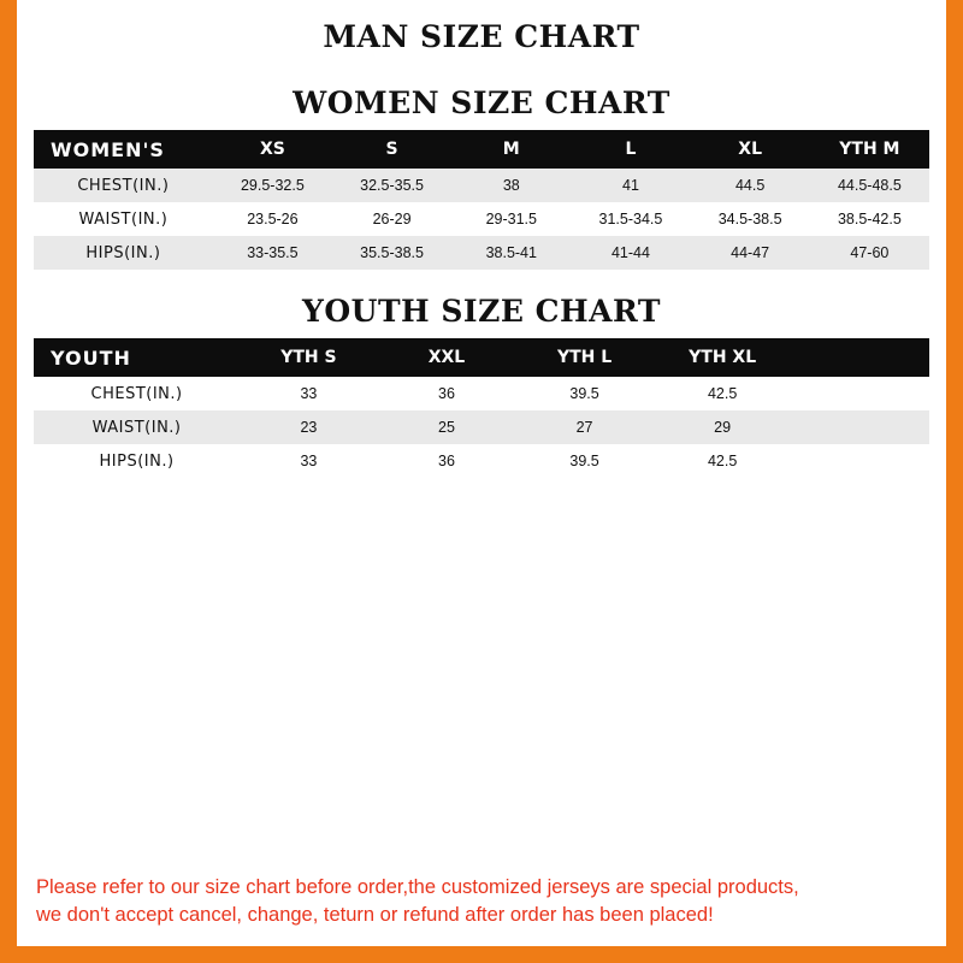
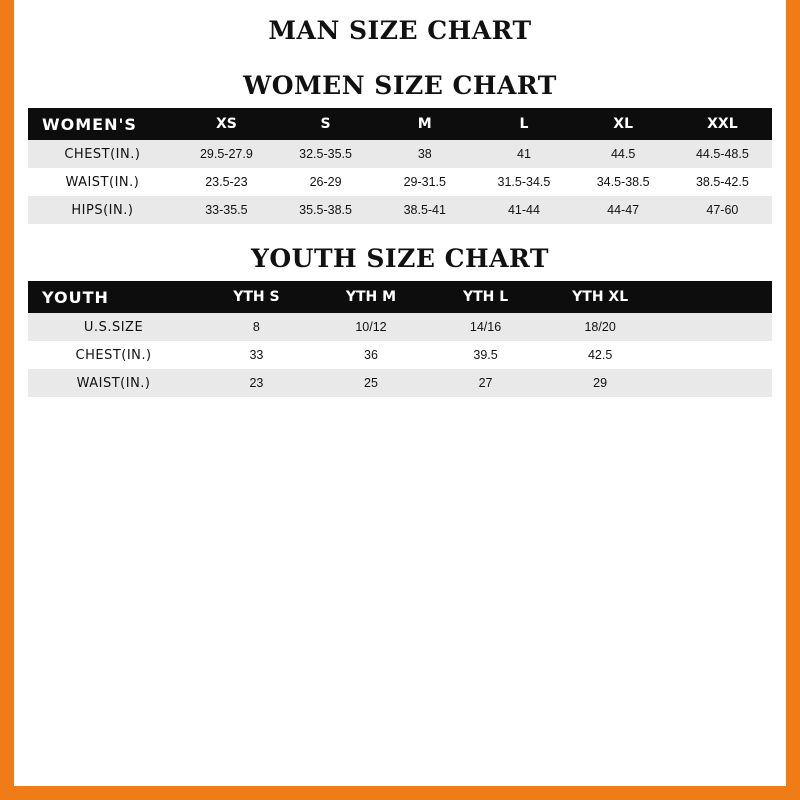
  MAN SIZE CHART
  WOMEN SIZE CHART
- WOMEN'S	XS	S	M	L	XL	YTH M
+ WOMEN'S	XS	S	M	L	XL	XXL
- CHEST(IN.)	29.5-32.5	32.5-35.5	38	41	44.5	44.5-48.5
+ CHEST(IN.)	29.5-27.9	32.5-35.5	38	41	44.5	44.5-48.5
- WAIST(IN.)	23.5-26	26-29	29-31.5	31.5-34.5	34.5-38.5	38.5-42.5
+ WAIST(IN.)	23.5-23	26-29	29-31.5	31.5-34.5	34.5-38.5	38.5-42.5
  HIPS(IN.)	33-35.5	35.5-38.5	38.5-41	41-44	44-47	47-60
  YOUTH SIZE CHART
- YOUTH	YTH S	XXL	YTH L	YTH XL
+ YOUTH	YTH S	YTH M	YTH L	YTH XL
+ U.S.SIZE	8	10/12	14/16	18/20
  CHEST(IN.)	33	36	39.5	42.5
  WAIST(IN.)	23	25	27	29
- HIPS(IN.)	33	36	39.5	42.5
- Please refer to our size chart before order,the customized jerseys are special products,
- we don't accept cancel, change, teturn or refund after order has been placed!
